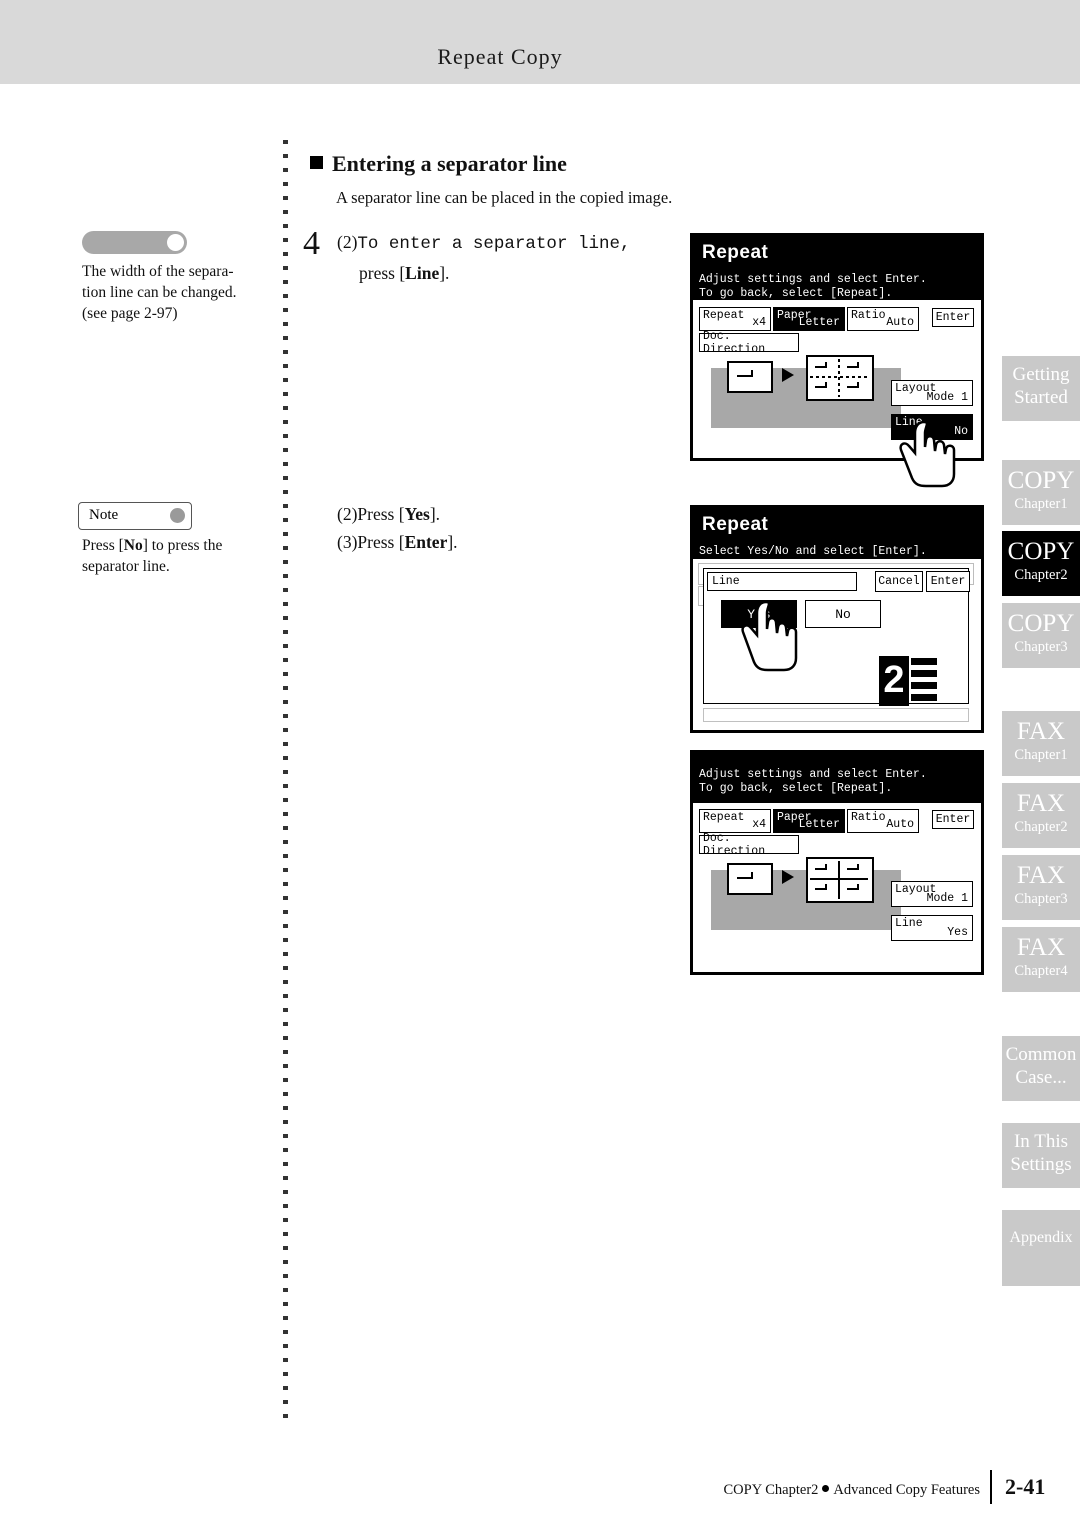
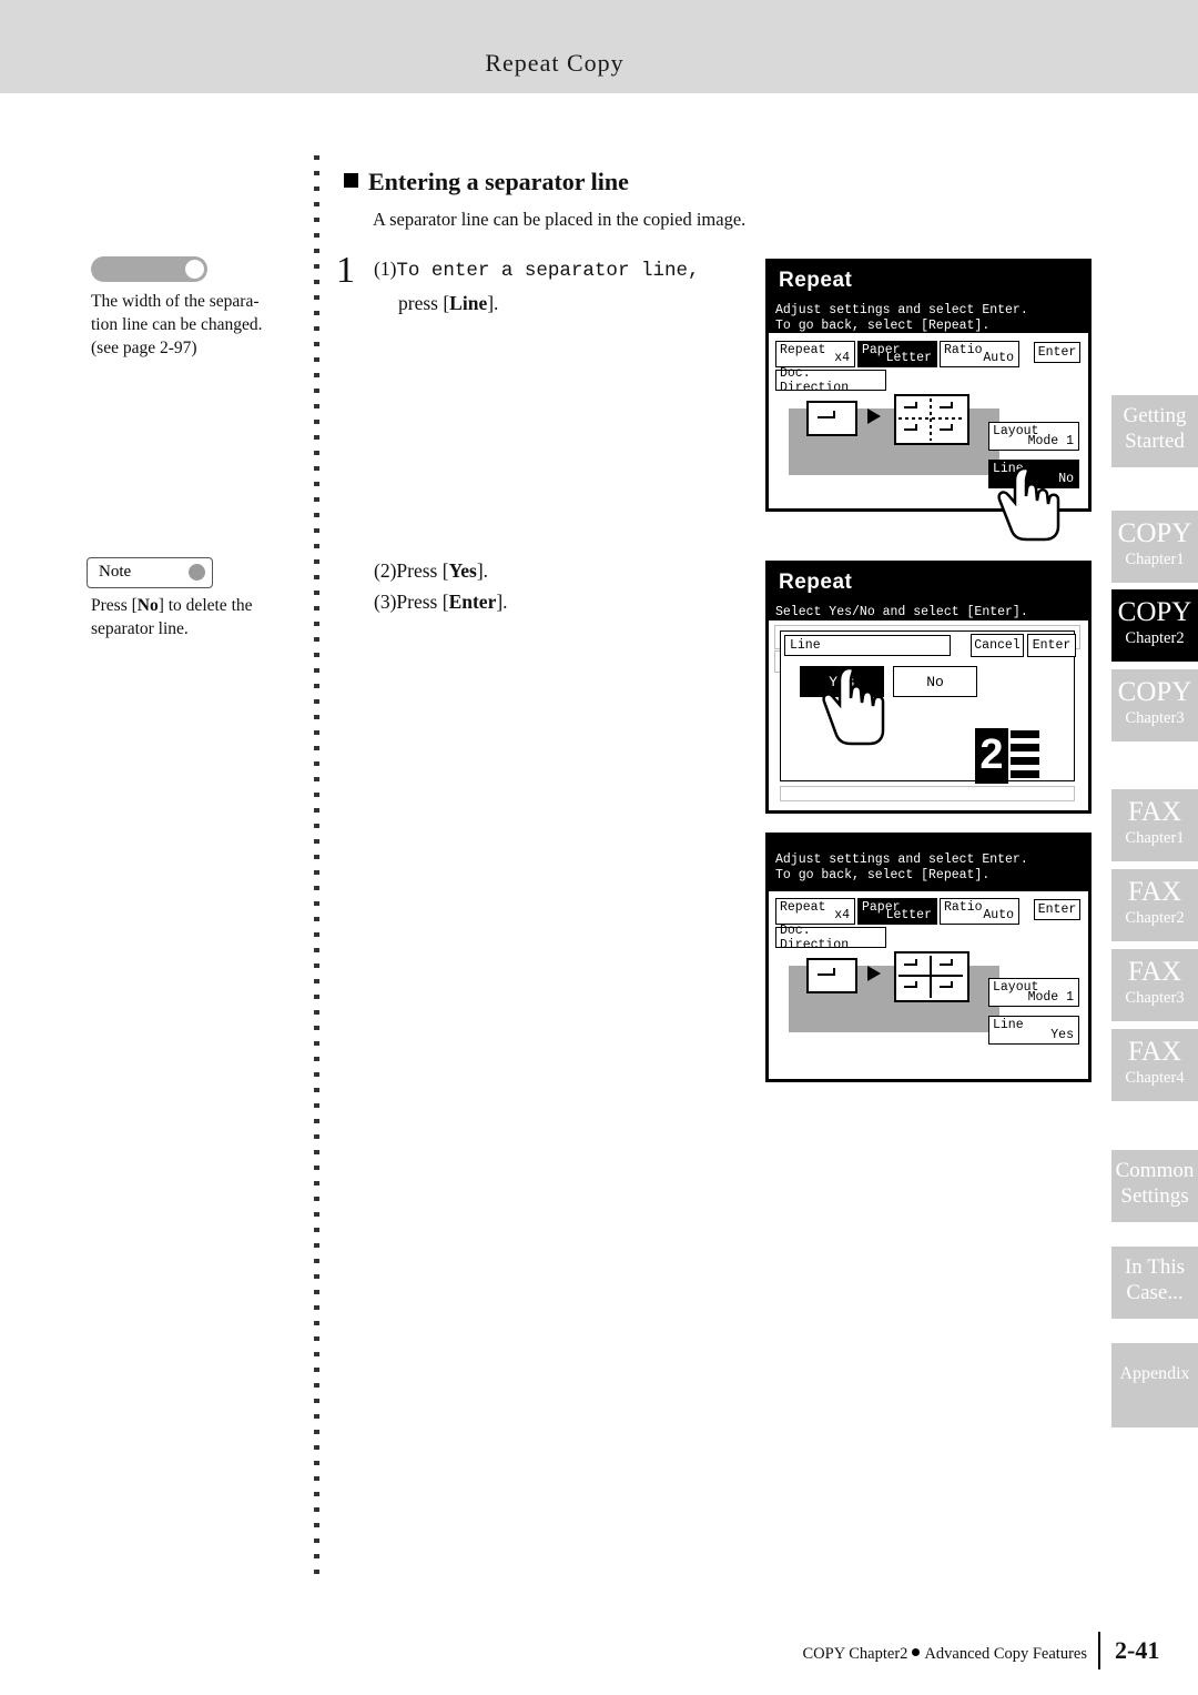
  Repeat Copy
  The width of the separa-
  tion line can be changed.
  (see page 2-97)
  Note
- Press [No] to press the separator line.
+ Press [No] to delete the separator line.
  Entering a separator line
  A separator line can be placed in the copied image.
- 4
+ 1
- (2)To enter a separator line,
+ (1)To enter a separator line,
  press [Line].
  (2)Press [Yes].
  (3)Press [Enter].
  Repeat
  Adjust settings and select Enter.
  To go back, select [Repeat].
  Repeat
  x4
  Paper
  Letter
  Ratio
  Auto
  Enter
  Doc. Direction
  Layout
  Mode 1
  Lin
  No
  Repeat
  Select Yes/No and select [Enter].
  Line
  Cancel
  Enter
  No
  2
  Adjust settings and select Enter.
  To go back, select [Repeat].
  Repeat
  x4
  Paper
  Letter
  Ratio
  Auto
  Enter
  Doc. Direction
  Layout
  Mode 1
  Line
  Yes
  Getting
  Started
  COPY
  Chapter1
  COPY
  Chapter2
  COPY
  Chapter3
  FAX
  Chapter1
  FAX
  Chapter2
  FAX
  Chapter3
  FAX
  Chapter4
  Common
- Case...
+ Settings
  In This
- Settings
+ Case...
  Appendix
  COPY Chapter2 Advanced Copy Features
  2-41
